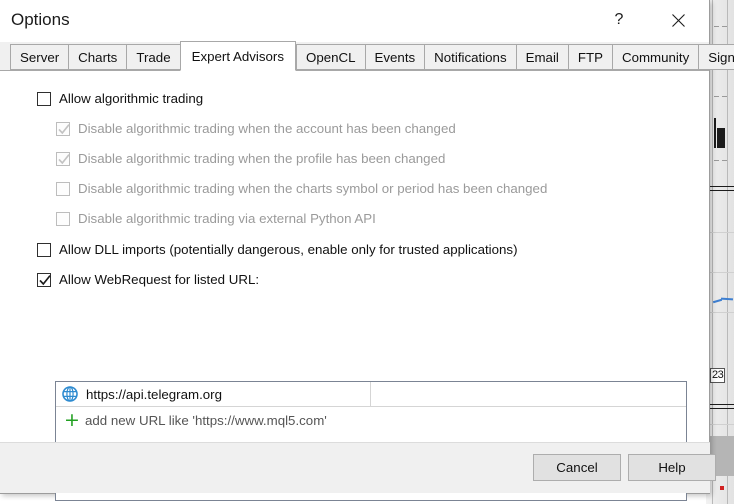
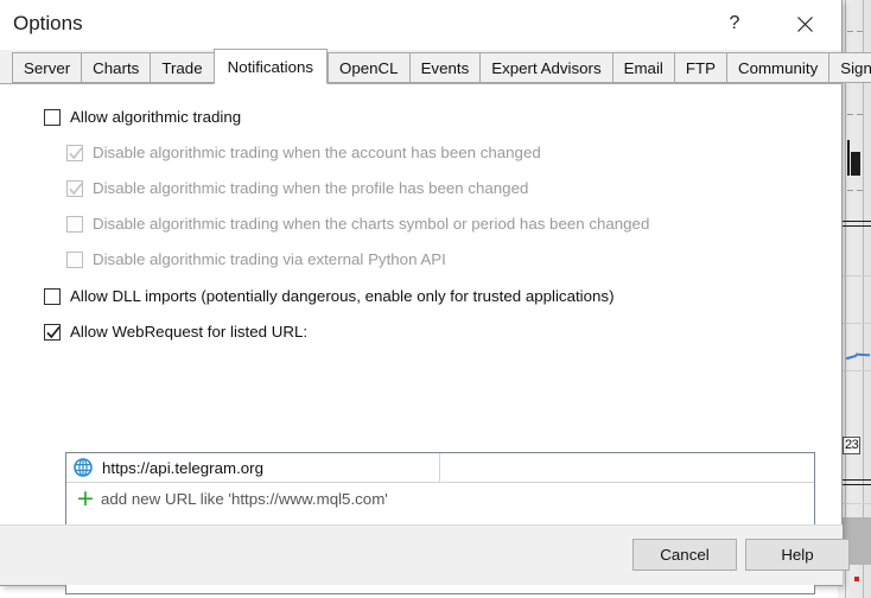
  23
  Options
  ?
  Server
  Charts
  Trade
- Expert Advisors
+ Notifications
  OpenCL
  Events
- Notifications
+ Expert Advisors
  Email
  FTP
  Community
  Allow algorithmic trading
  Disable algorithmic trading when the account has been changed
  Disable algorithmic trading when the profile has been changed
  Disable algorithmic trading when the charts symbol or period has been changed
  Disable algorithmic trading via external Python API
  Allow DLL imports (potentially dangerous, enable only for trusted applications)
  Allow WebRequest for listed URL:
  https://api.telegram.org
  +
  add new URL like 'https://www.mql5.com'
  Cancel
  Help
